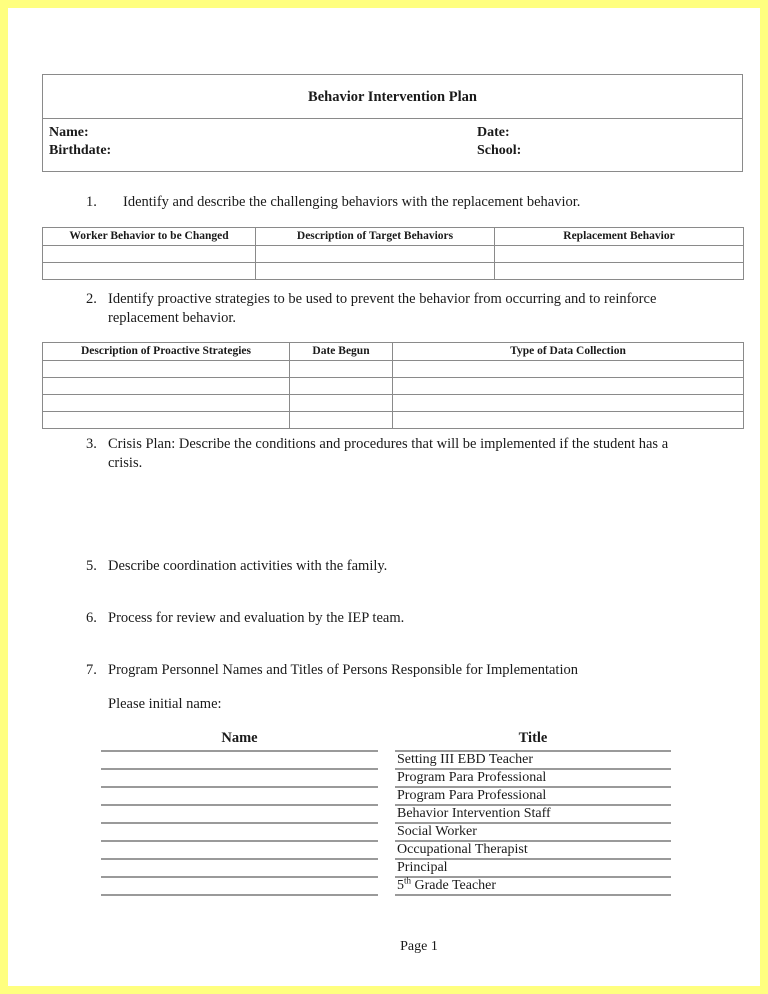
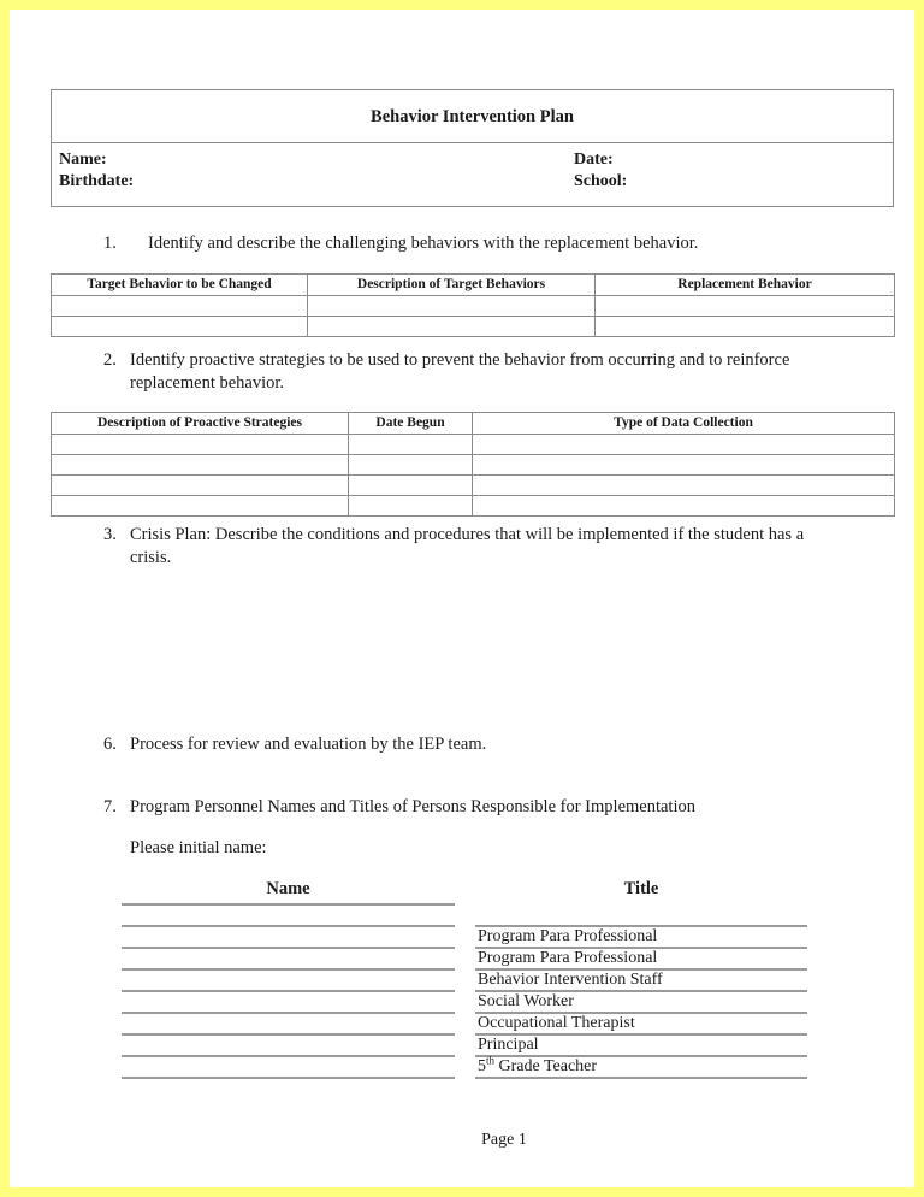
  Behavior Intervention Plan
  Name: Birthdate: Date: School:
  1.
  Identify and describe the challenging behaviors with the replacement behavior.
- Worker Behavior to be Changed	Description of Target Behaviors	Replacement Behavior
+ Target Behavior to be Changed	Description of Target Behaviors	Replacement Behavior
  2.
  Identify proactive strategies to be used to prevent the behavior from occurring and to reinforce replacement behavior.
  Description of Proactive Strategies	Date Begun	Type of Data Collection
  3.
  Crisis Plan: Describe the conditions and procedures that will be implemented if the student has a crisis.
- 5.
- Describe coordination activities with the family.
  6.
  Process for review and evaluation by the IEP team.
  7.
  Program Personnel Names and Titles of Persons Responsible for Implementation
  Please initial name:
  Name
  Title
- Setting III EBD Teacher
  Program Para Professional
  Program Para Professional
  Behavior Intervention Staff
  Social Worker
  Occupational Therapist
  Principal
  5th Grade Teacher
  Page 1
